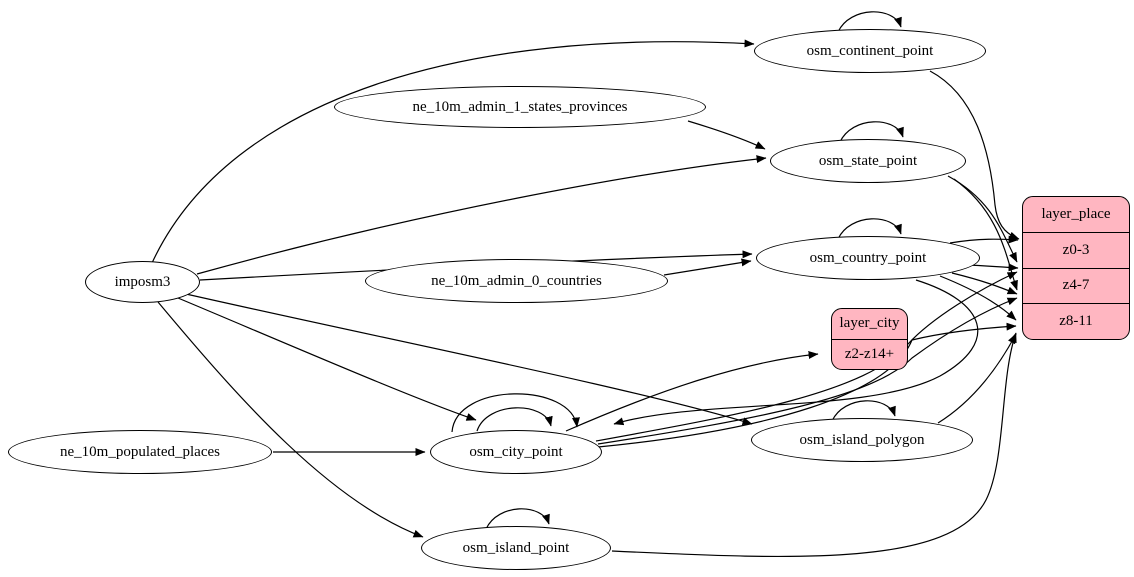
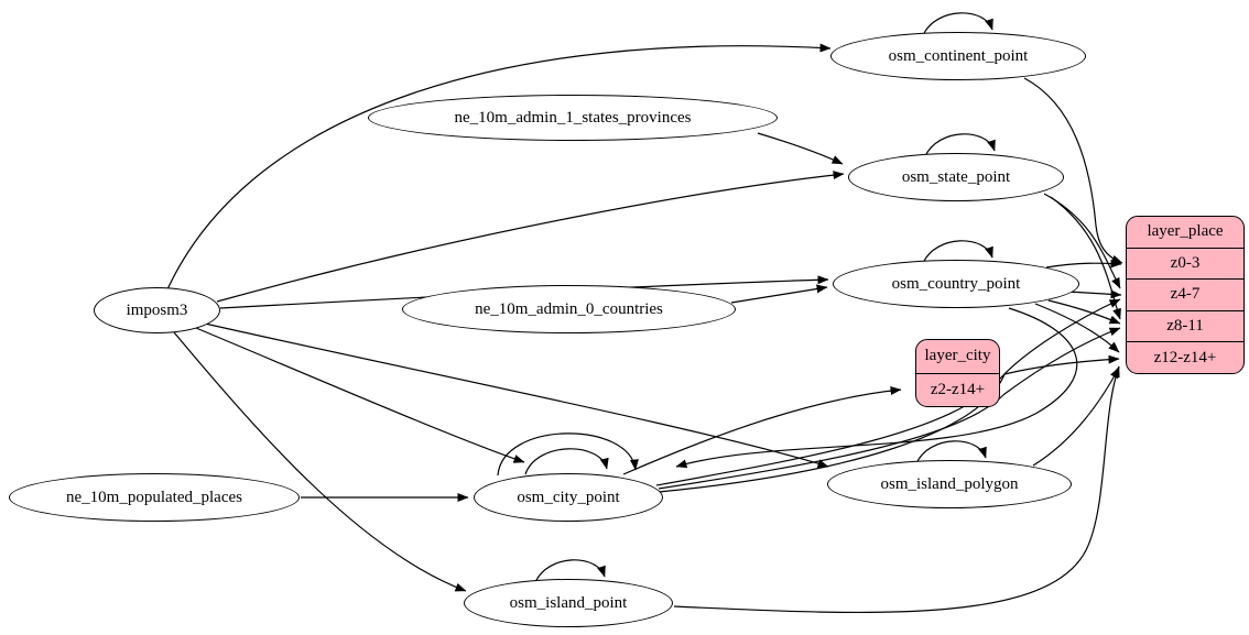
  imposm3
  ne_10m_admin_1_states_provinces
  ne_10m_admin_0_countries
  ne_10m_populated_places
  osm_continent_point
  osm_state_point
  osm_country_point
  osm_city_point
  osm_island_polygon
  osm_island_point
  layer_city
  z2-z14+
  layer_place
  z0-3
  z4-7
  z8-11
+ z12-z14+
